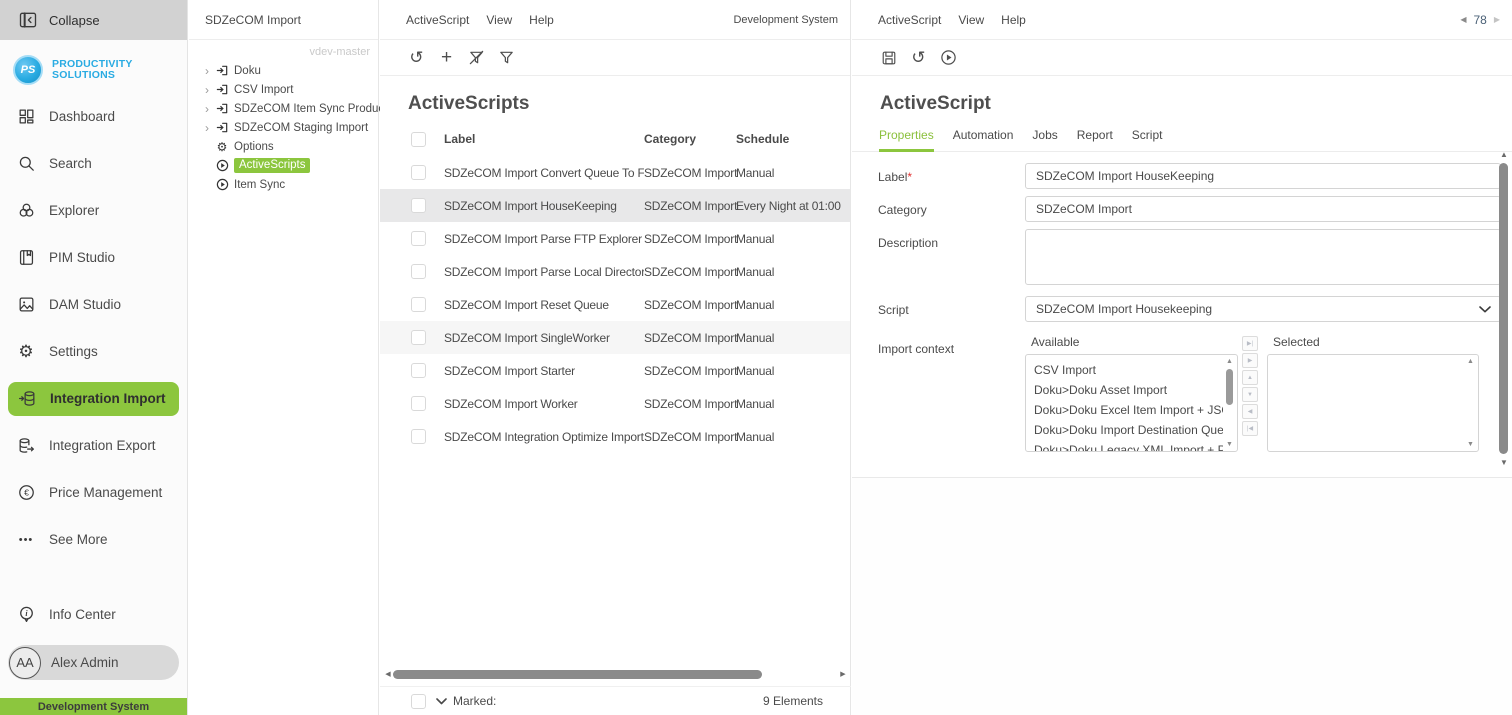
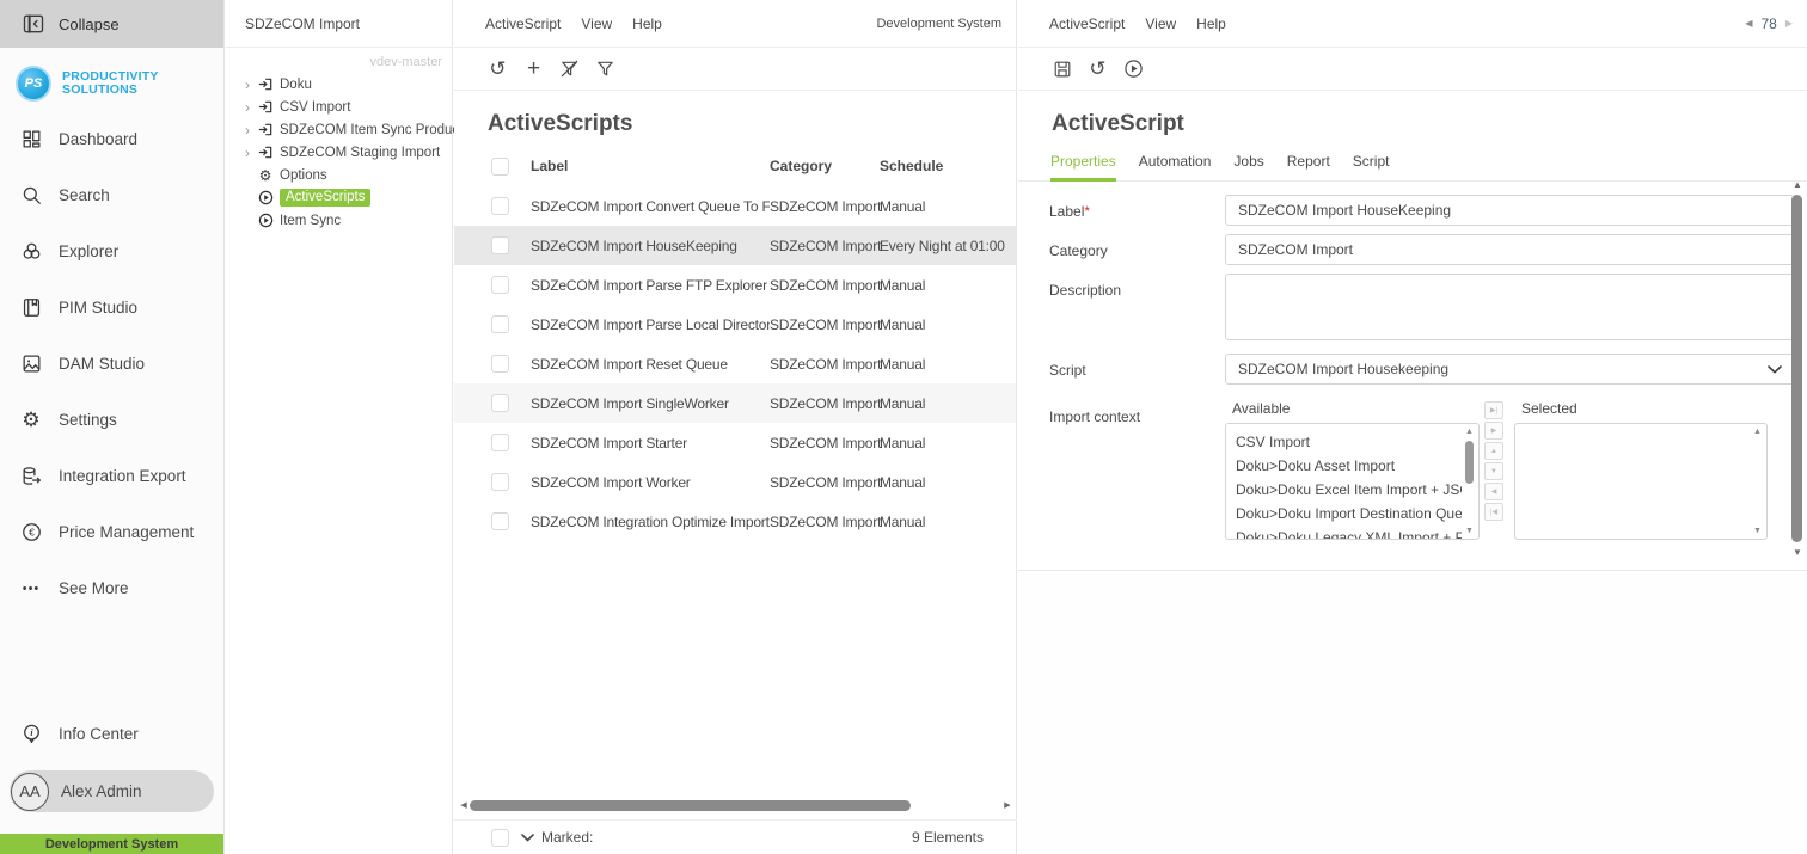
  Collapse
  PS
  PRODUCTIVITY
  SOLUTIONS
  Dashboard
  Search
  Explorer
  PIM Studio
  DAM Studio
  ⚙
  Settings
- Integration Import
  Integration Export
  €
  Price Management
  •••
  See More
  i
  Info Center
  AA
  Alex Admin
  Development System
  SDZeCOM Import
  vdev-master
  ›
  Doku
  ›
  CSV Import
  ›
  SDZeCOM Item Sync Produ
  ›
  SDZeCOM Staging Import
  ⚙
  Options
  ActiveScripts
  Item Sync
  ActiveScript
  View
  Help
  Development System
  ↺
  +
  ActiveScripts
  Label
  Category
  Schedule
  SDZeCOM Import Convert Queue To F
  SDZeCOM Import
  Manual
  SDZeCOM Import HouseKeeping
  SDZeCOM Import
  Every Night at 01:00
  SDZeCOM Import Parse FTP Explorer
  SDZeCOM Import
  Manual
  SDZeCOM Import Parse Local Director
  SDZeCOM Import
  Manual
  SDZeCOM Import Reset Queue
  SDZeCOM Import
  Manual
  SDZeCOM Import SingleWorker
  SDZeCOM Import
  Manual
  SDZeCOM Import Starter
  SDZeCOM Import
  Manual
  SDZeCOM Import Worker
  SDZeCOM Import
  Manual
  SDZeCOM Integration Optimize Import
  SDZeCOM Import
  Manual
  Marked:
  9 Elements
  ActiveScript
  View
  Help
  ◀
  78
  ▶
  ↺
  ActiveScript
  Properties
  Automation
  Jobs
  Report
  Script
  Label*
  SDZeCOM Import HouseKeeping
  Category
  SDZeCOM Import
  Description
  Script
  SDZeCOM Import Housekeeping
  Import context
  Available
  CSV Import
  Doku>Doku Asset Import
  Doku>Doku Excel Item Import + JS
  Doku>Doku Import Destination Que
  Doku>Doku Legacy XML Import + P
  Selected
  ▲
  ▼
